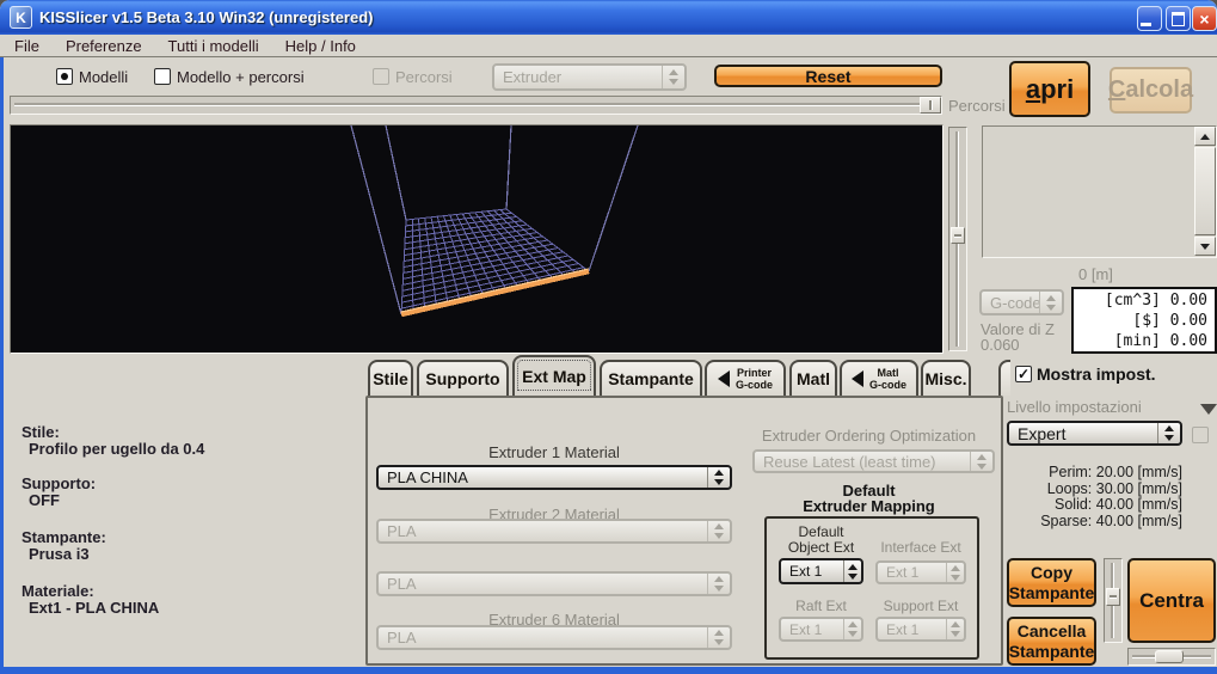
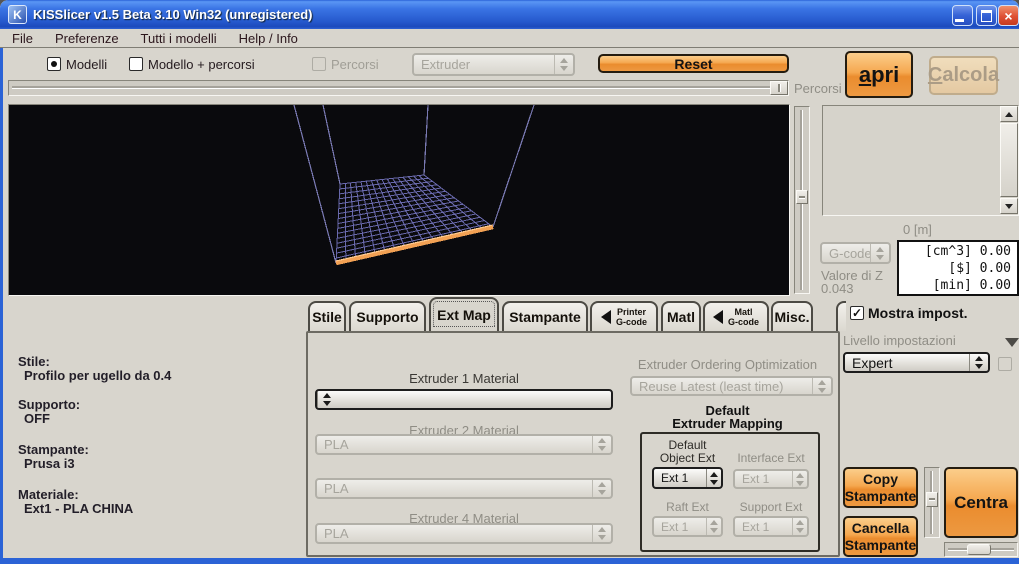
  K
  KISSlicer v1.5 Beta 3.10 Win32 (unregistered)
  ×
  File
  Preferenze
  Tutti i modelli
  Help / Info
  Modelli
  Modello + percorsi
  Percorsi
  Extruder
  Reset
  Percorsi
  apri
  Calcola
  0 [m]
  G-code
  Valore di Z
- 0.060
+ 0.043
  [cm^3] 0.00
  [$] 0.00
  [min] 0.00
  Stile
  Supporto
  Ext Map
  Stampante
  Printer
  G-code
  Matl
  Matl
  G-code
  Misc.
  Extruder 1 Material
- PLA CHINA
  Extruder 2 Material
  PLA
  PLA
- Extruder 6 Material
+ Extruder 4 Material
  PLA
  Extruder Ordering Optimization
  Reuse Latest (least time)
  Default
  Extruder Mapping
  Default
  Object Ext
  Interface Ext
  Ext 1
  Ext 1
  Raft Ext
  Support Ext
  Ext 1
  Ext 1
  Stile:
  Profilo per ugello da 0.4
  Supporto:
  OFF
  Stampante:
  Prusa i3
  Materiale:
  Ext1 - PLA CHINA
  Mostra impost.
  Livello impostazioni
  Expert
- Perim: 20.00 [mm/s]
- Loops: 30.00 [mm/s]
- Solid: 40.00 [mm/s]
- Sparse: 40.00 [mm/s]
  Copy
  Stampante
  Cancella
  Stampante
  Centra
